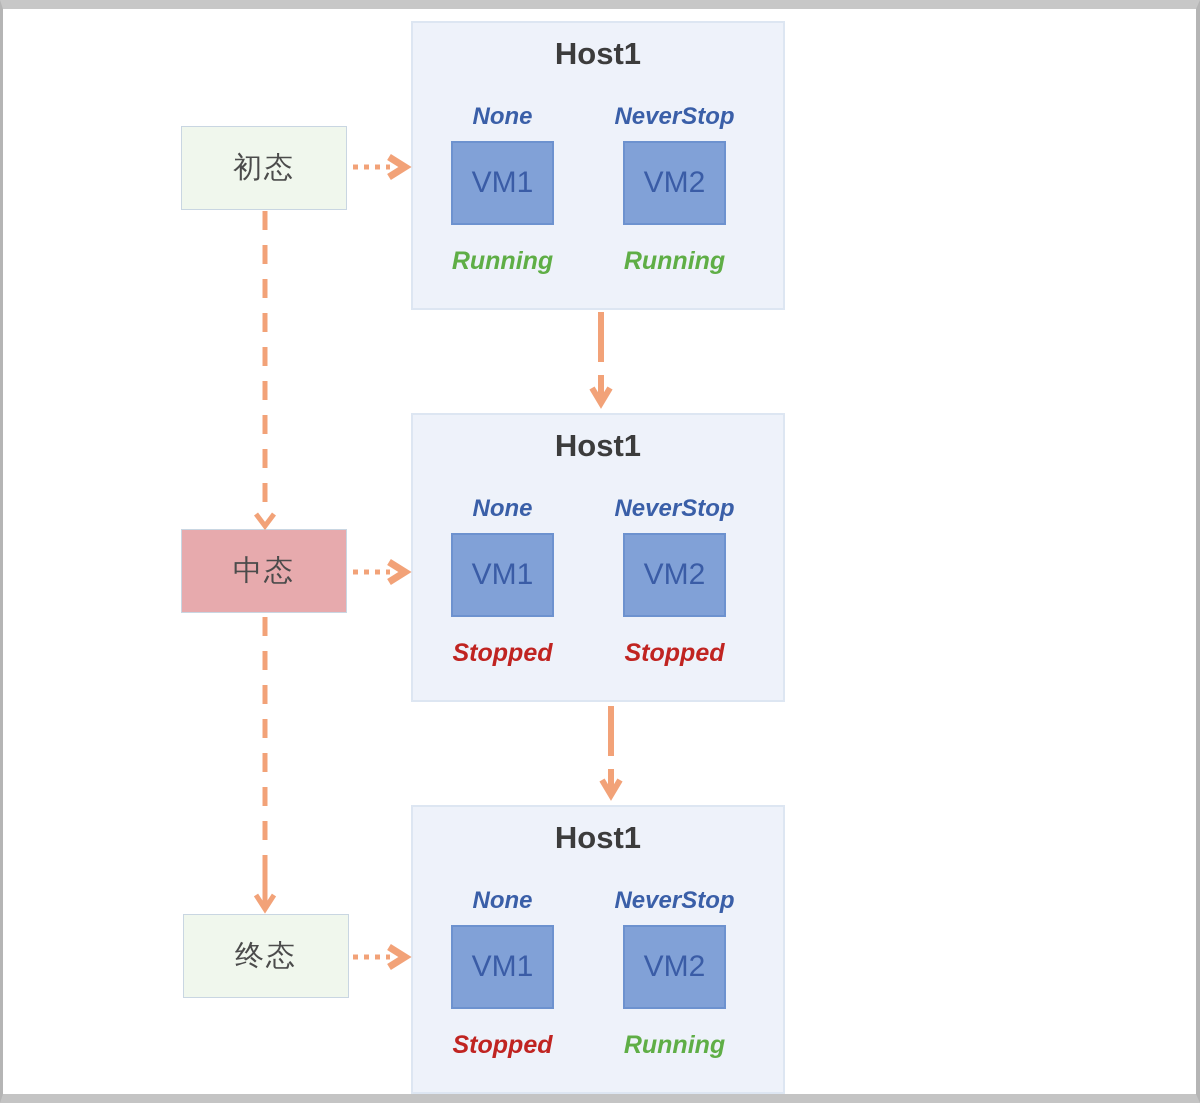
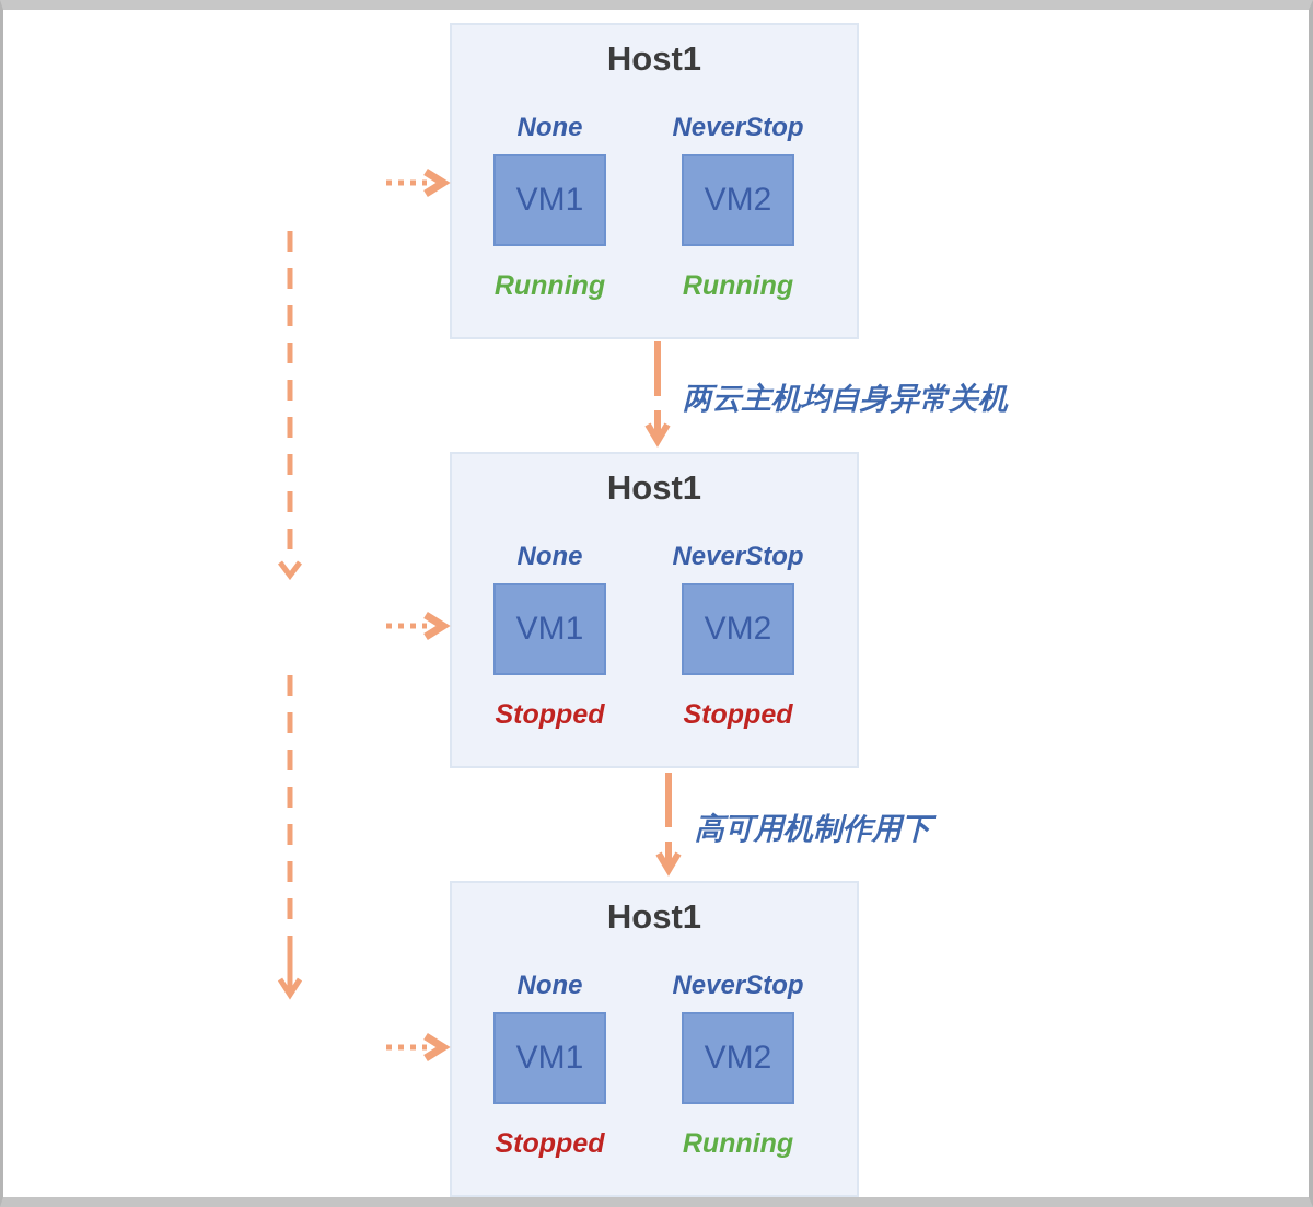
- 初态
- 中态
- 终态
  Host1
  None
  VM1
  Running
  NeverStop
  VM2
  Running
  Host1
  None
  VM1
  Stopped
  NeverStop
  VM2
  Stopped
  Host1
  None
  VM1
  Stopped
  NeverStop
  VM2
  Running
+ 两云主机均自身异常关机
+ 高可用机制作用下
